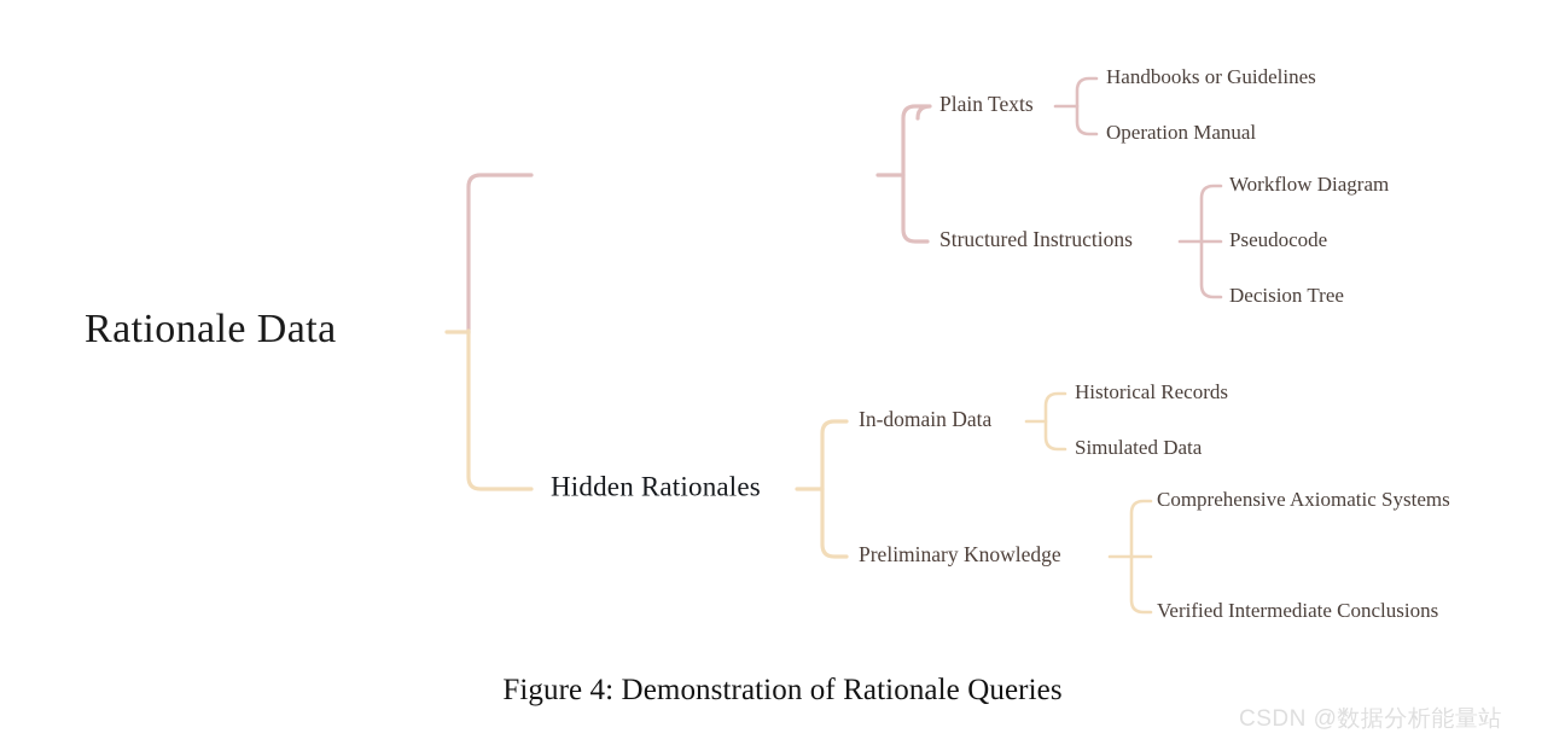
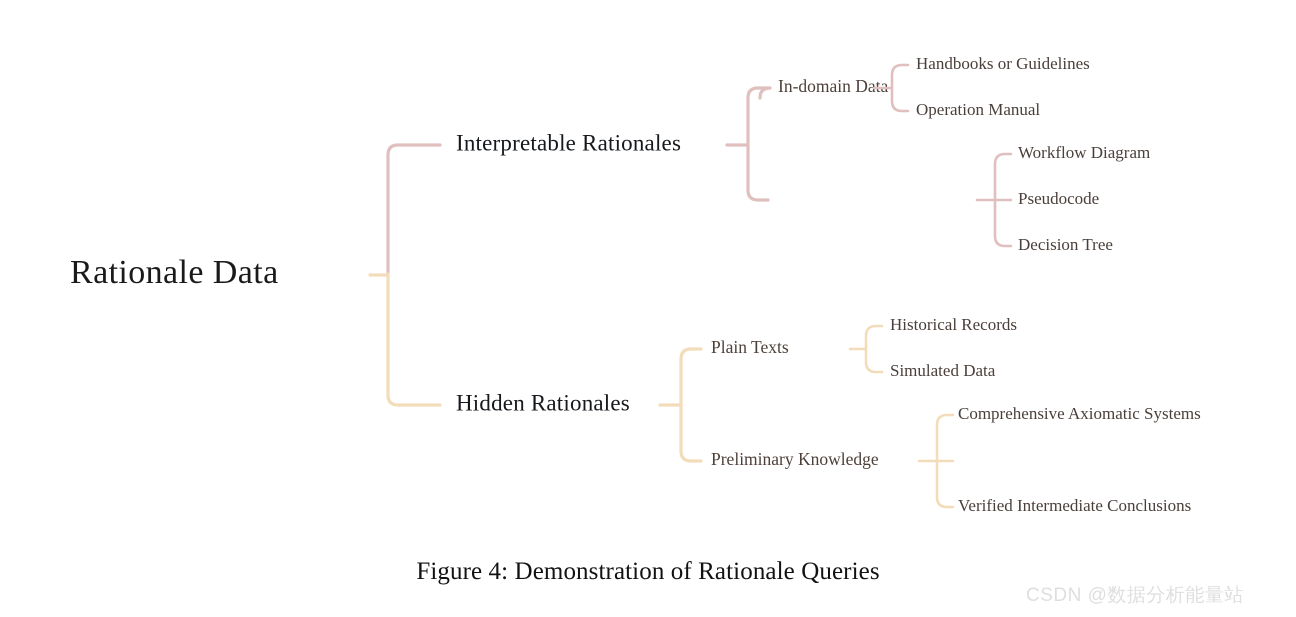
  Rationale Data
+ Interpretable Rationales
- Plain Texts
+ In-domain Data
  Handbooks or Guidelines
  Operation Manual
- Structured Instructions
  Workflow Diagram
  Pseudocode
  Decision Tree
  Hidden Rationales
- In-domain Data
+ Plain Texts
  Historical Records
  Simulated Data
  Preliminary Knowledge
  Comprehensive Axiomatic Systems
  Verified Intermediate Conclusions
  Figure 4: Demonstration of Rationale Queries
  CSDN @数据分析能量站
